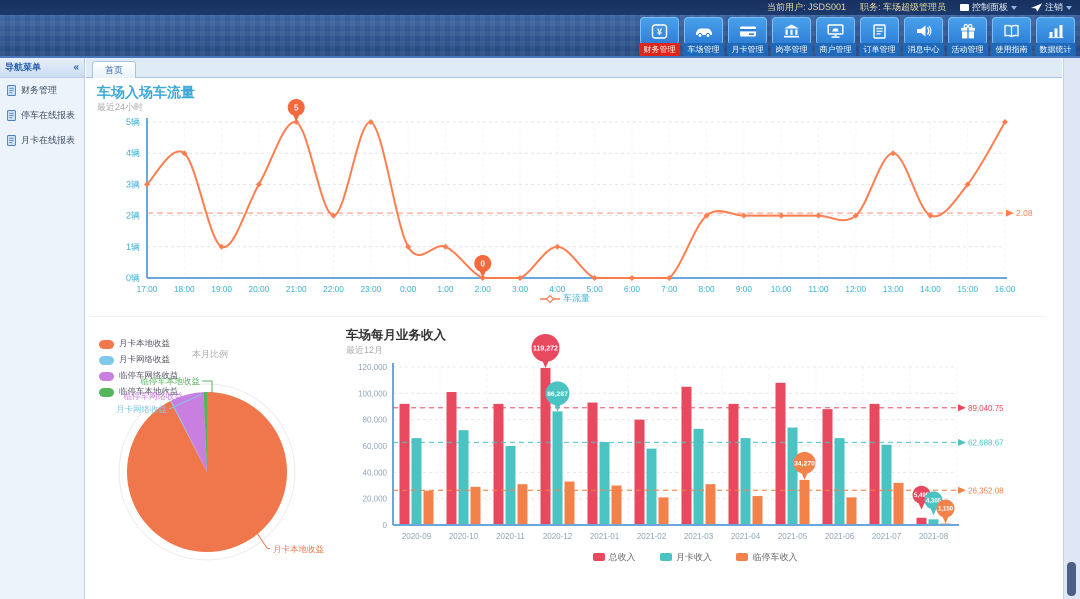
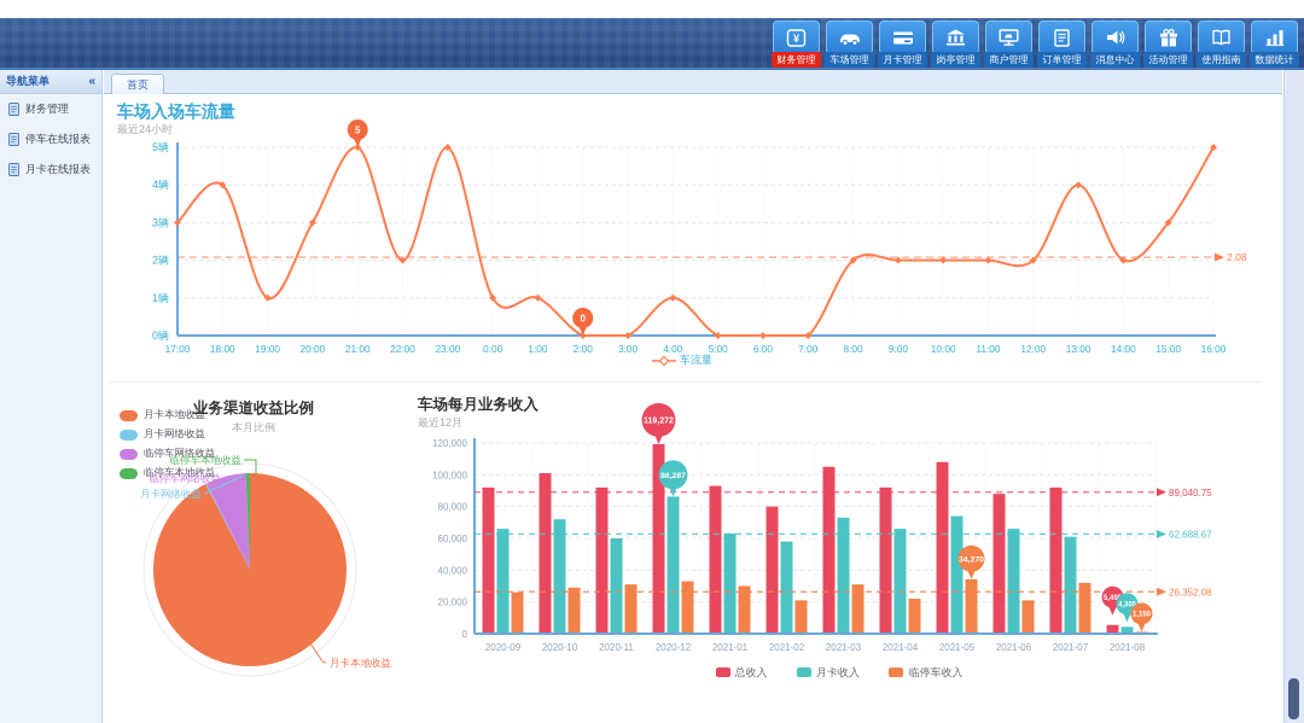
- 当前用户: JSDS001
- 职务: 车场超级管理员
- 控制面板
- 注销
  ¥
  财务管理
  车场管理
  月卡管理
  岗亭管理
  商户管理
  订单管理
  消息中心
  活动管理
  使用指南
  数据统计
  导航菜单
  «
  财务管理
  停车在线报表
  月卡在线报表
  首页
  车场入场车流量
  最近24小时
  2.08
  0辆
  1辆
  2辆
  3辆
  4辆
  5辆
  17:00
  18:00
  19:00
  20:00
  21:00
  22:00
  23:00
  0:00
  1:00
  2:00
  3:00
  4:00
  5:00
  6:00
  7:00
  8:00
  9:00
  10:00
  11:00
  12:00
  13:00
  14:00
  15:00
  16:00
  5
  0
  车流量
  月卡本地收益
  月卡网络收益
  临停车网络收益
  临停车本地收益
+ 业务渠道收益比例
  本月比例
  临停车本地收益
  临停车网络收益
  月卡网络收益
  月卡本地收益
  车场每月业务收入
  最近12月
  0
  20,000
  40,000
  60,000
  80,000
  100,000
  120,000
  2020-09
  2020-10
  2020-11
  2020-12
  2021-01
  2021-02
  2021-03
  2021-04
  2021-05
  2021-06
  2021-07
  2021-08
  89,040.75
  62,688.67
  26,352.08
  总收入
  月卡收入
  临停车收入
